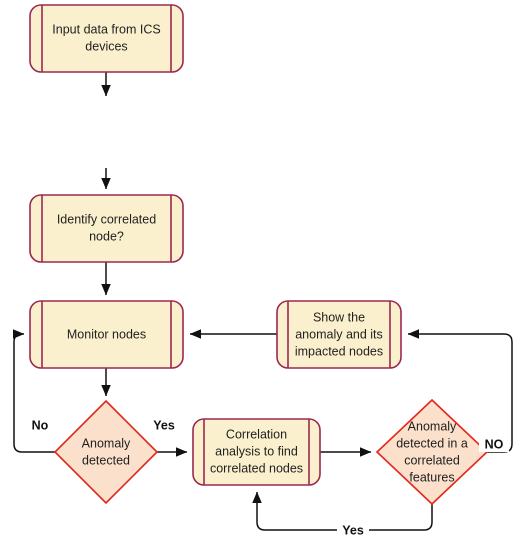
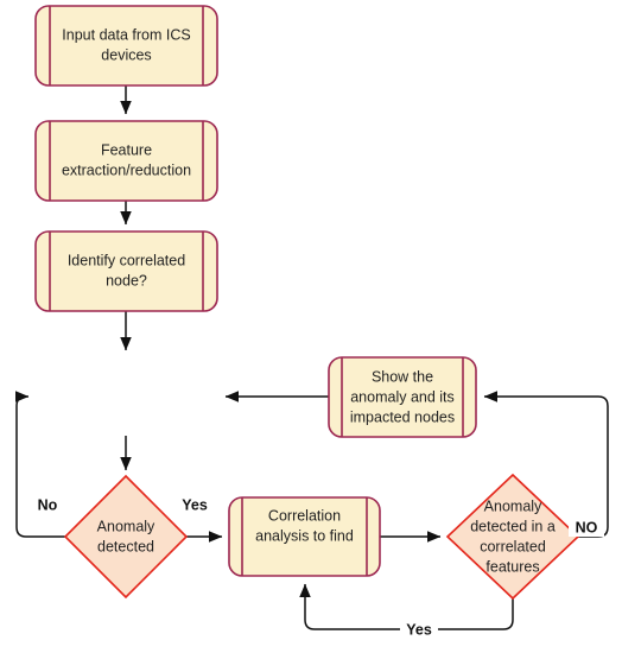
  Input data from ICS
  devices
+ Feature
+ extraction/reduction
  Identify correlated
  node?
- Monitor nodes
  Show the
  anomaly and its
  impacted nodes
  Anomaly
  detected
  Correlation
  analysis to find
- correlated nodes
  Anomaly
  detected in a
  correlated
  features
  No
  Yes
  NO
  Yes
